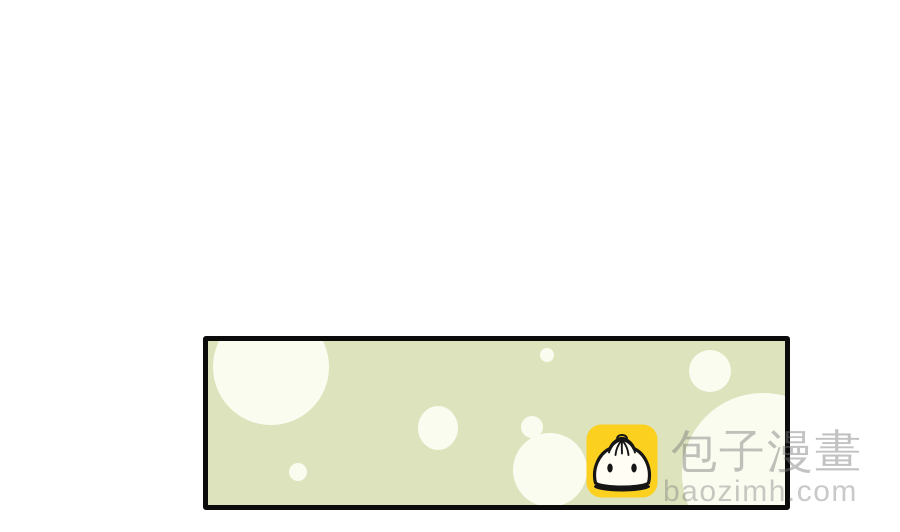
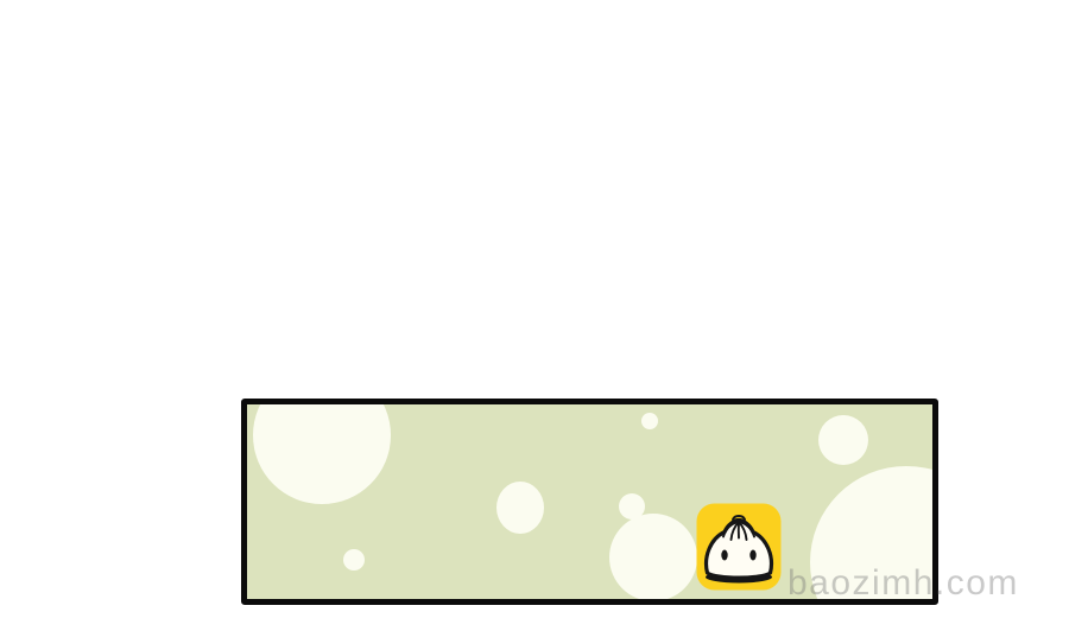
- 包子漫畫
  baozimh.com
